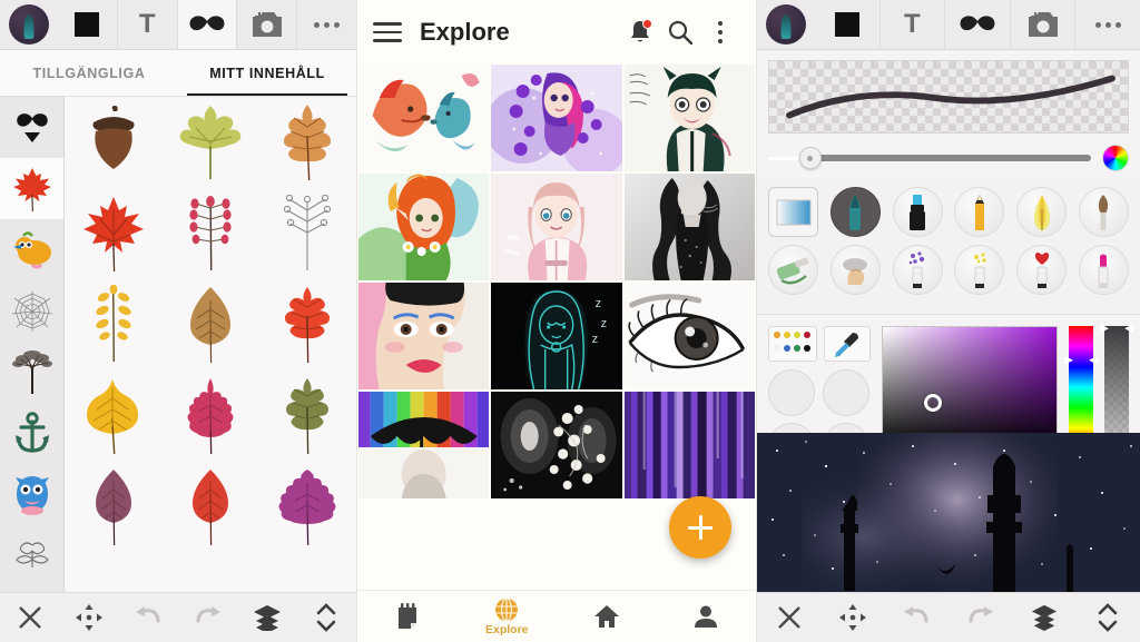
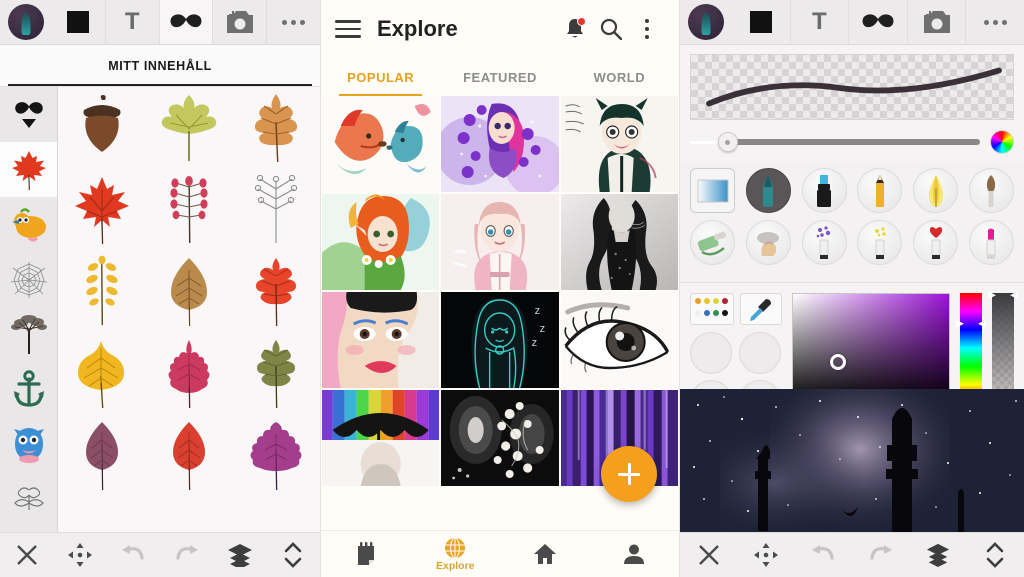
  T
- TILLGÄNGLIGA
  MITT INNEHÅLL
  Explore
+ POPULAR
+ FEATURED
+ WORLD
  z
  z
  z
  Explore
  T
